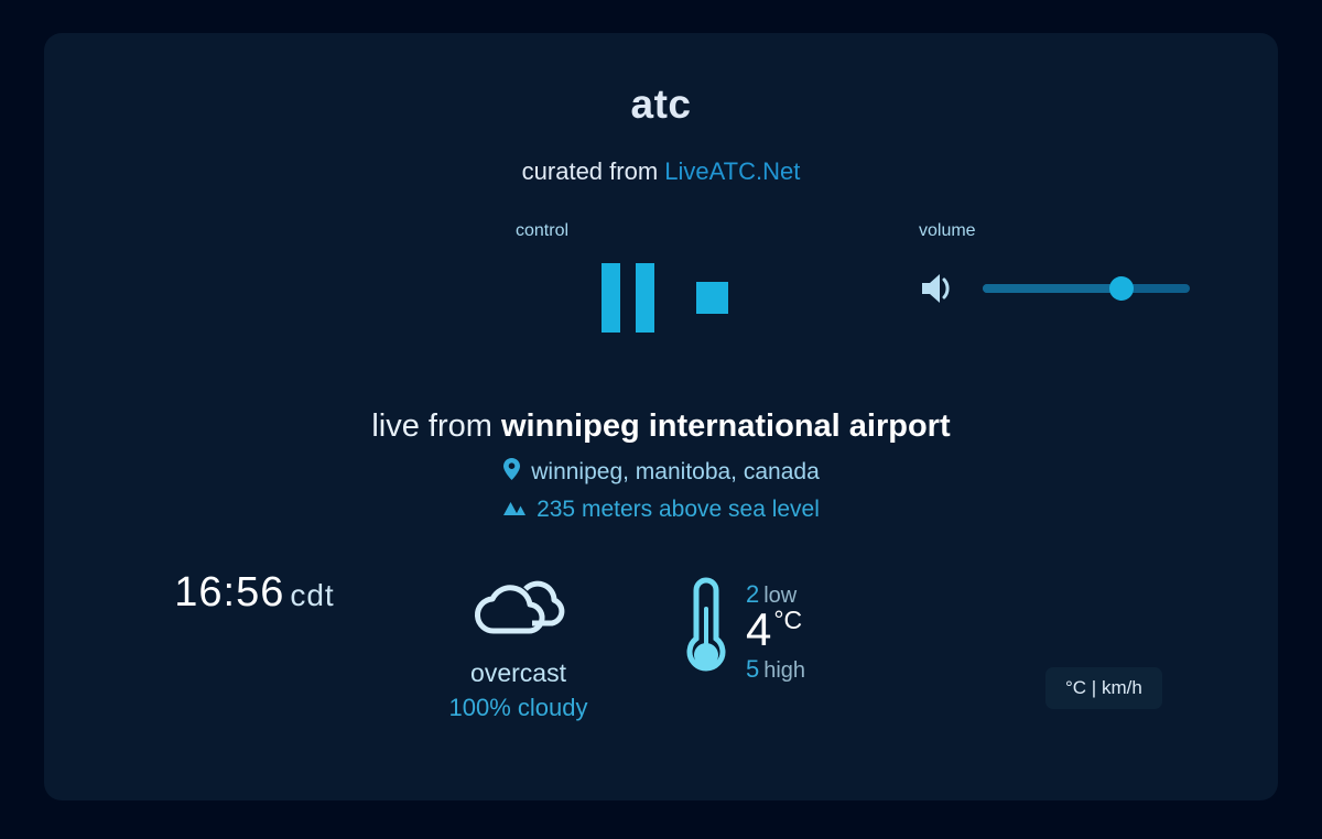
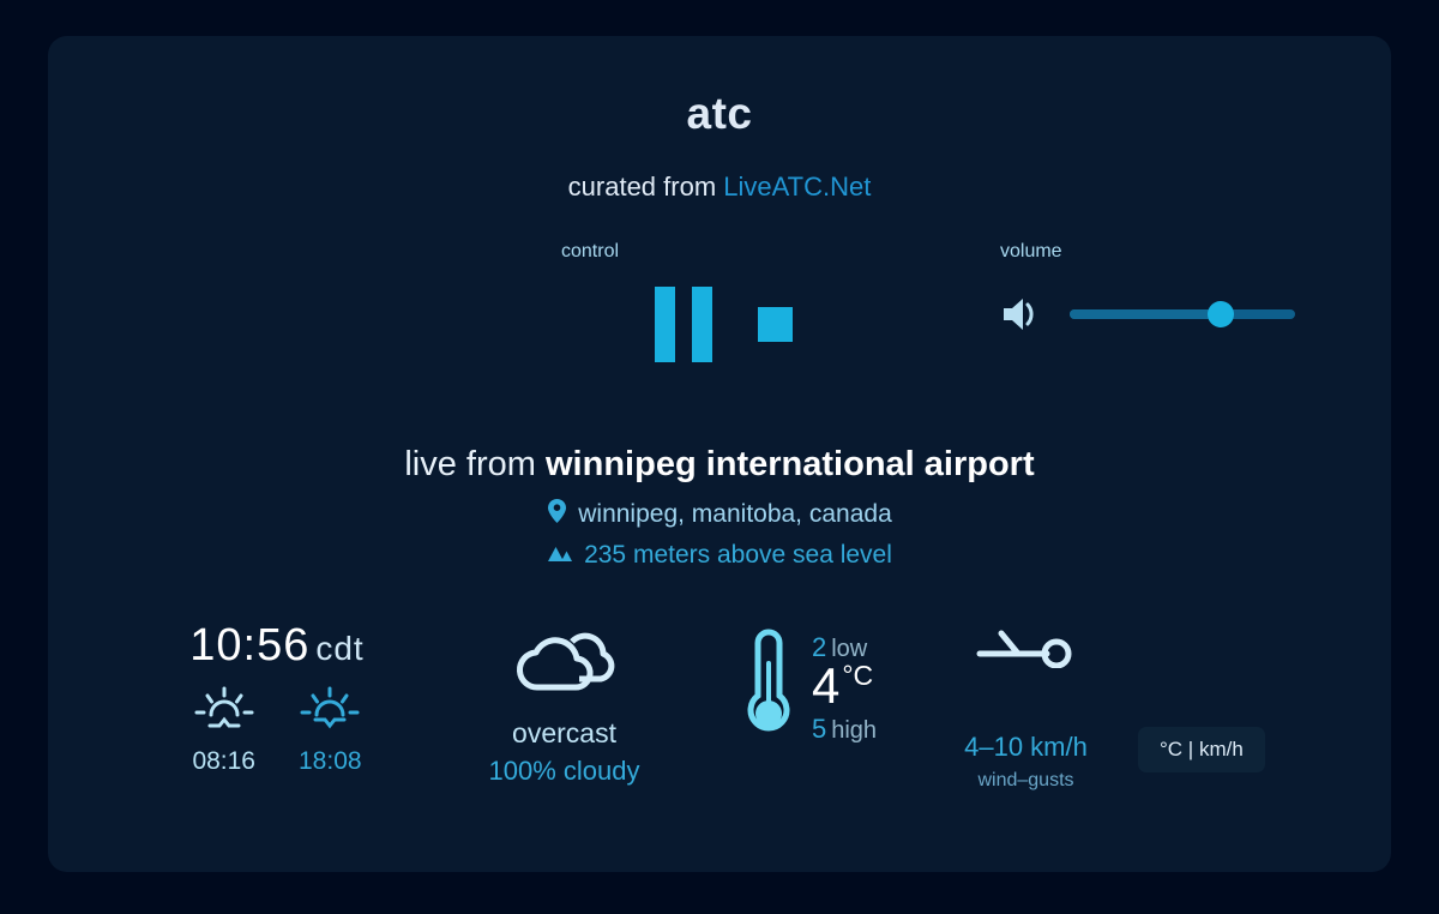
  atc
  curated from LiveATC.Net
  control
  volume
  live from winnipeg international airport
  winnipeg, manitoba, canada
  235 meters above sea level
- 16:56 cdt
+ 10:56 cdt
+ 08:16
+ 18:08
  overcast
  100% cloudy
  2 low
  4°C
  5 high
+ 4–10 km/h
+ wind–gusts
  °C | km/h
